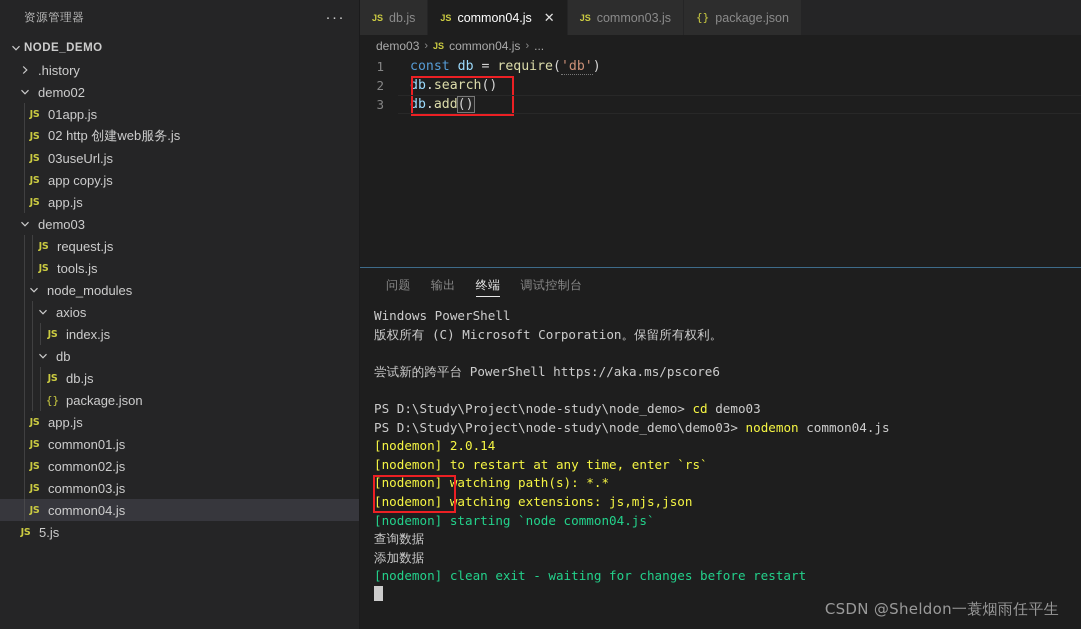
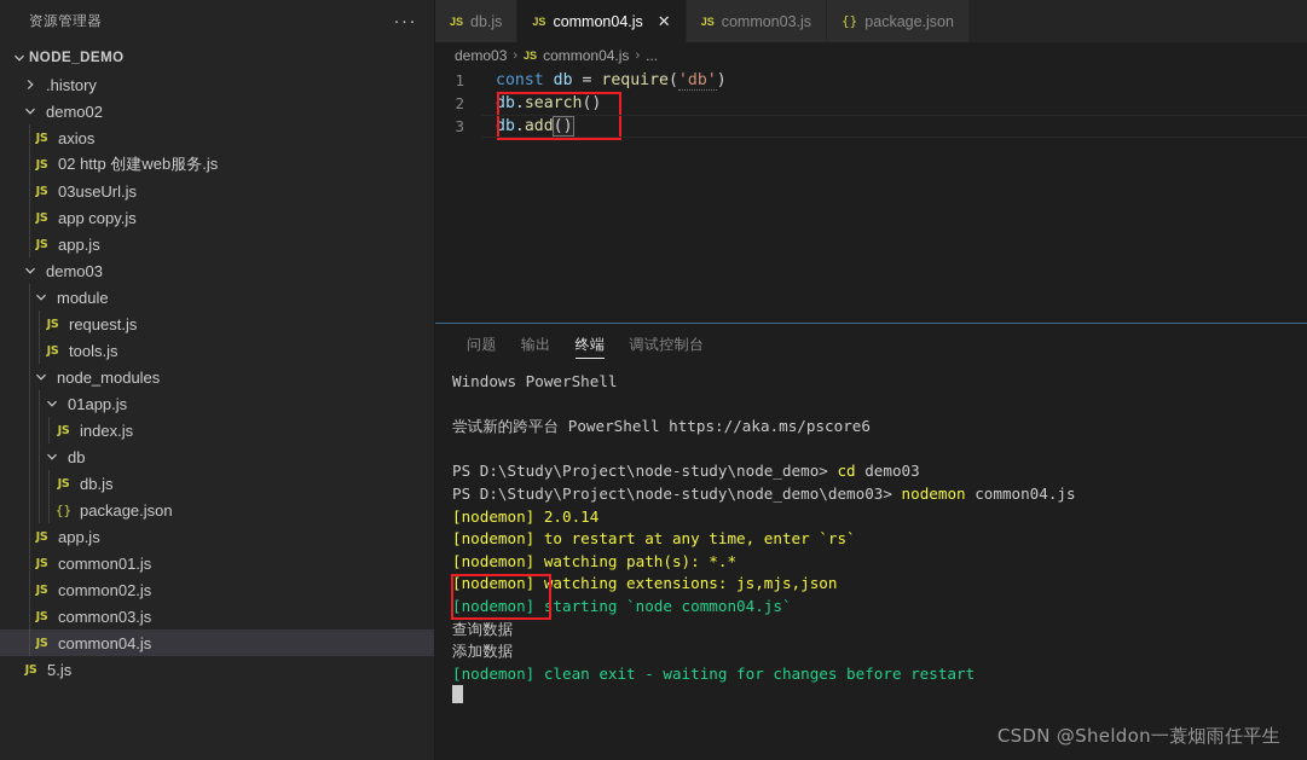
  资源管理器
  ···
  NODE_DEMO
  .history
  demo02
  JS
- 01app.js
+ axios
  JS
  02 http 创建web服务.js
  JS
  03useUrl.js
  JS
  app copy.js
  JS
  app.js
  demo03
+ module
  JS
  request.js
  JS
  tools.js
  node_modules
- axios
+ 01app.js
  JS
  index.js
  db
  JS
  db.js
  {}
  package.json
  JS
  app.js
  JS
  common01.js
  JS
  common02.js
  JS
  common03.js
  JS
  common04.js
  JS
  5.js
  JS
  db.js
  JS
  common04.js
  ✕
  JS
  common03.js
  {}
  package.json
  demo03
  ›
  JS
  common04.js
  ›
  ...
  1
  const db = require('db')
  2
  db.search()
  3
  db.add()
  问题
  输出
  终端
  调试控制台
  Windows PowerShell
- 版权所有 (C) Microsoft Corporation。保留所有权利。
  尝试新的跨平台 PowerShell https://aka.ms/pscore6
  PS D:\Study\Project\node-study\node_demo> cd demo03
  PS D:\Study\Project\node-study\node_demo\demo03> nodemon common04.js
  [nodemon] 2.0.14
  [nodemon] to restart at any time, enter `rs`
  [nodemon] watching path(s): *.*
  [nodemon] watching extensions: js,mjs,json
  [nodemon] starting `node common04.js`
  查询数据
  添加数据
  [nodemon] clean exit - waiting for changes before restart
  CSDN @Sheldon一蓑烟雨任平生
